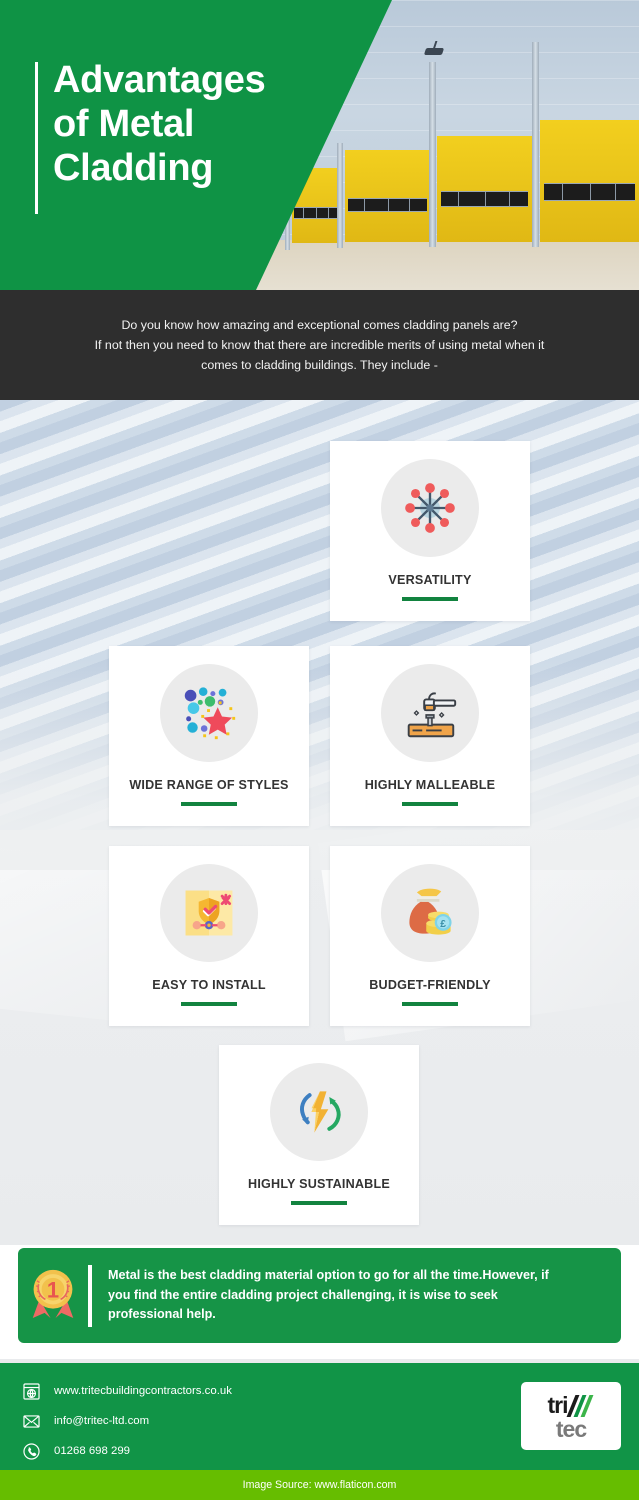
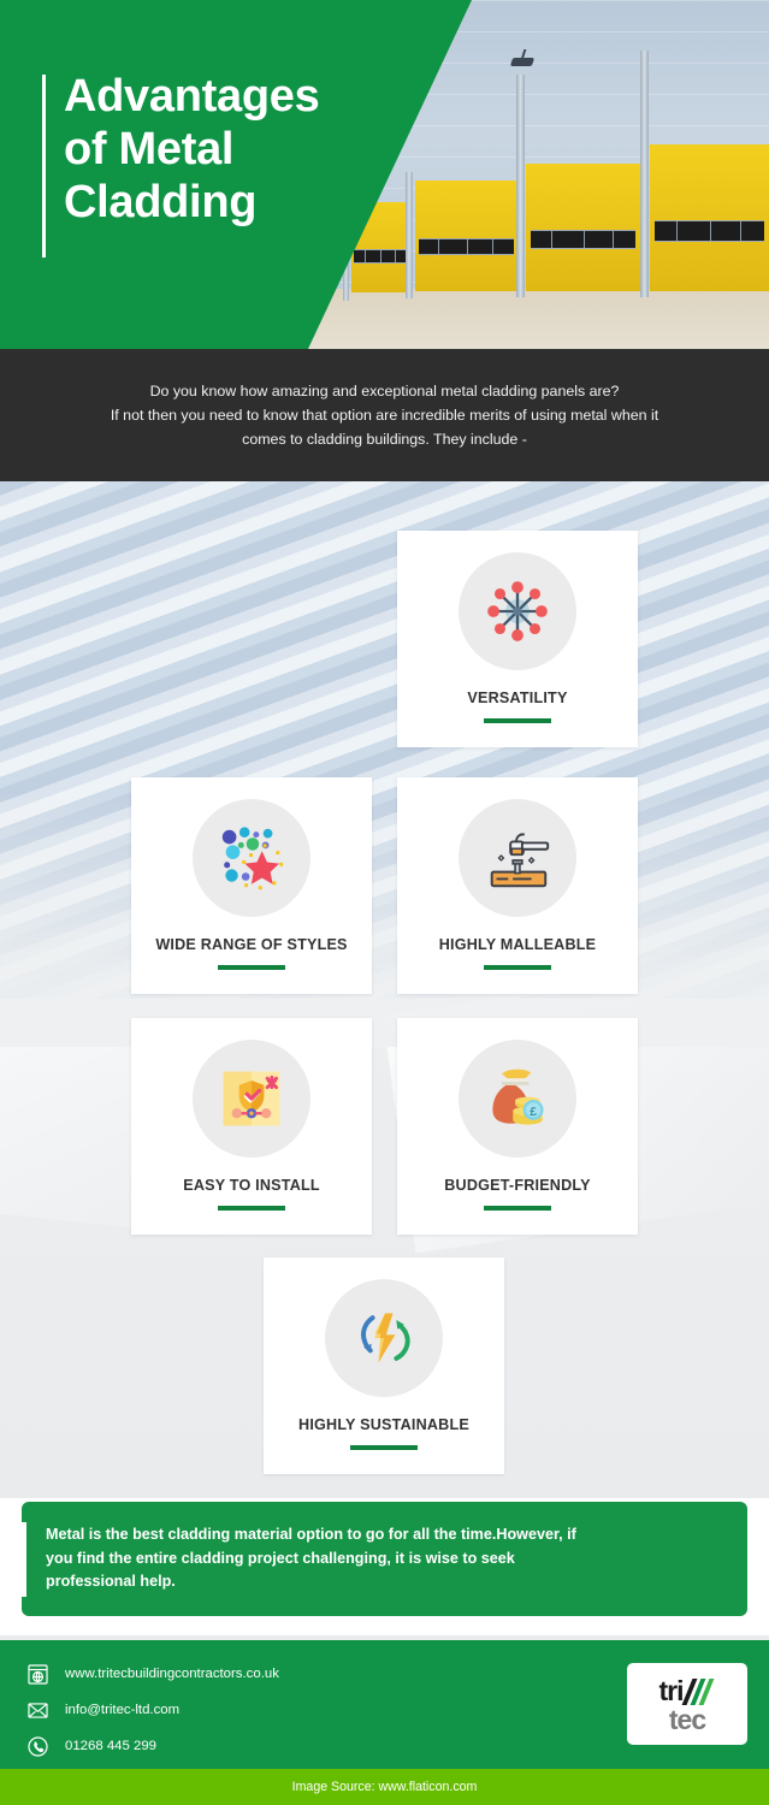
  Advantages
  of Metal
  Cladding
- Do you know how amazing and exceptional comes cladding panels are?
+ Do you know how amazing and exceptional metal cladding panels are?
- If not then you need to know that there are incredible merits of using metal when it
+ If not then you need to know that option are incredible merits of using metal when it
  comes to cladding buildings. They include -
  VERSATILITY
  WIDE RANGE OF STYLES
  HIGHLY MALLEABLE
  EASY TO INSTALL
  £
  BUDGET-FRIENDLY
  HIGHLY SUSTAINABLE
- 1
  Metal is the best cladding material option to go for all the time.However, if you find the entire cladding project challenging, it is wise to seek professional help.
  www.tritecbuildingcontractors.co.uk
  info@tritec-ltd.com
- 01268 698 299
+ 01268 445 299
  tri
  tec
  Image Source: www.flaticon.com
